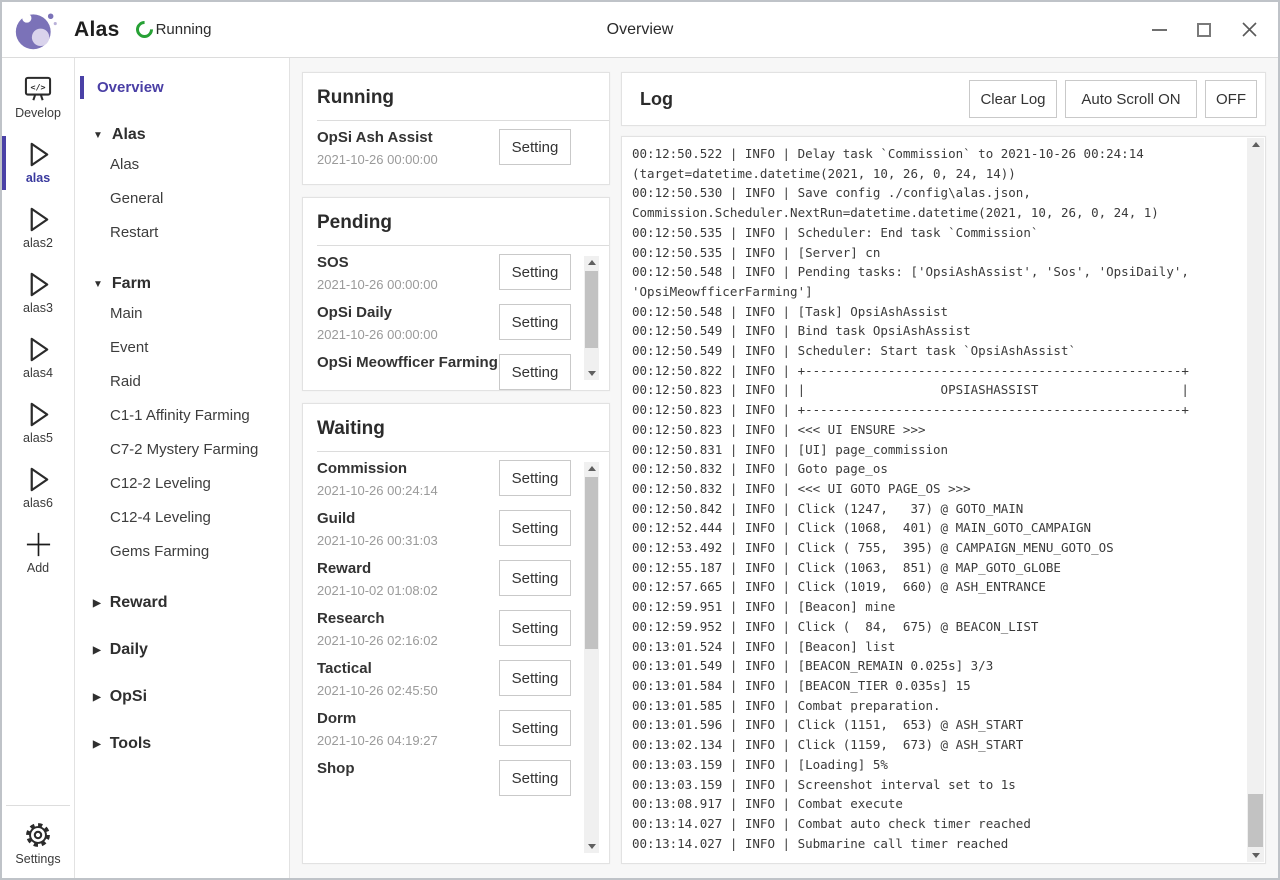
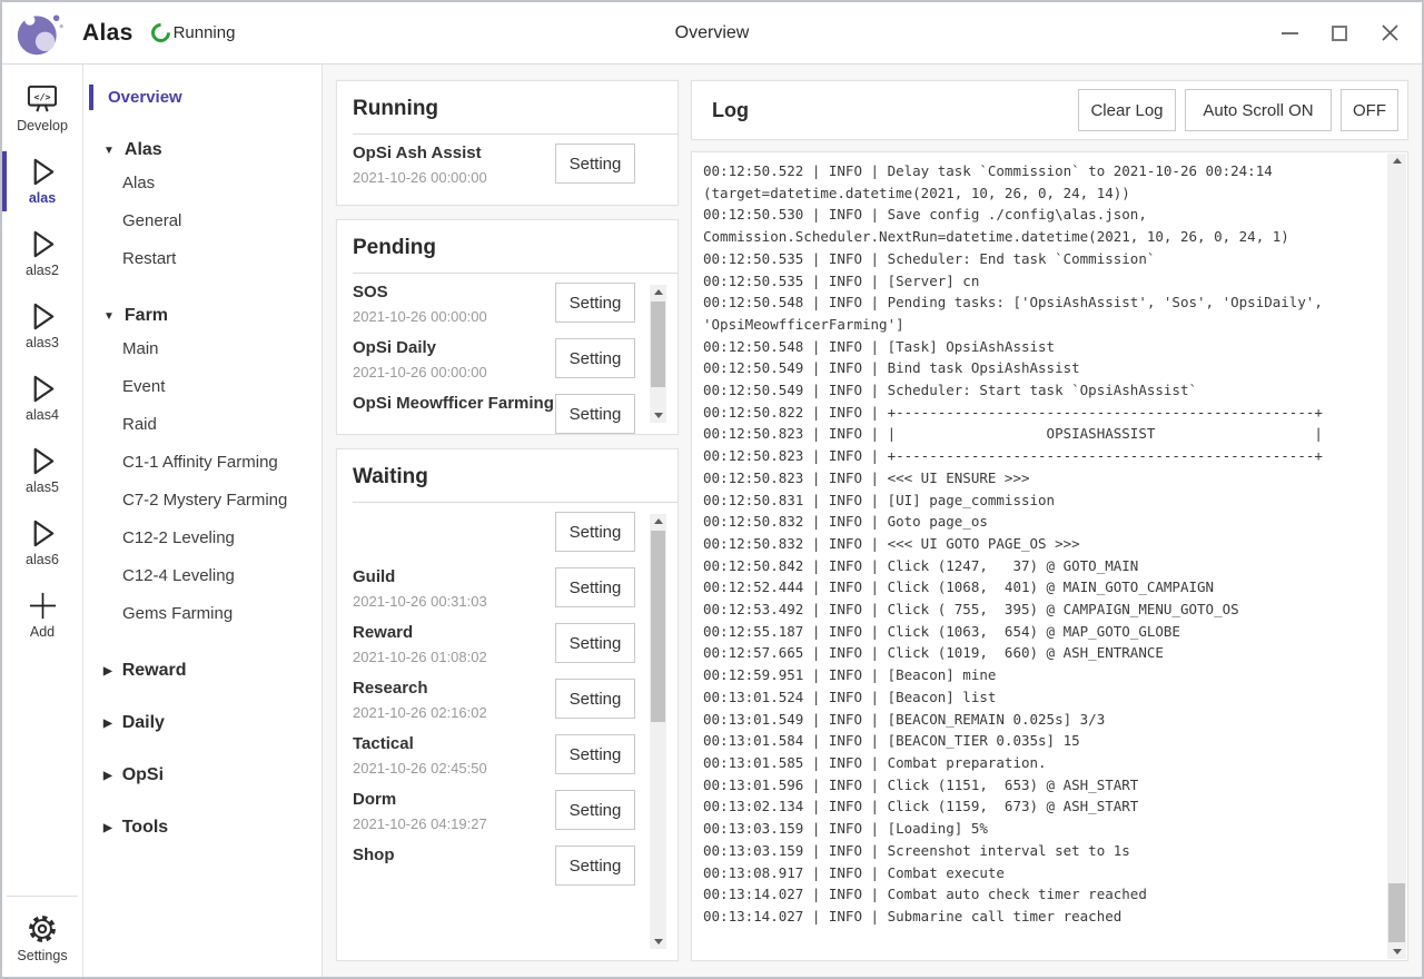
  Alas
  Running
  Overview
  </>
  Develop
  alas
  alas2
  alas3
  alas4
  alas5
  alas6
  Add
  Settings
  Overview
  ▼
  Alas
  Alas
  General
  Restart
  ▼
  Farm
  Main
  Event
  Raid
  C1-1 Affinity Farming
  C7-2 Mystery Farming
  C12-2 Leveling
  C12-4 Leveling
  Gems Farming
  ▶
  Reward
  ▶
  Daily
  ▶
  OpSi
  ▶
  Tools
  Running
  OpSi Ash Assist
  2021-10-26 00:00:00
  Setting
  Pending
  SOS
  2021-10-26 00:00:00
  Setting
  OpSi Daily
  2021-10-26 00:00:00
  Setting
  OpSi Meowfficer Farming
  Setting
  Waiting
- Commission
- 2021-10-26 00:24:14
  Setting
  Guild
  2021-10-26 00:31:03
  Setting
  Reward
- 2021-10-02 01:08:02
+ 2021-10-26 01:08:02
  Setting
  Research
  2021-10-26 02:16:02
  Setting
  Tactical
  2021-10-26 02:45:50
  Setting
  Dorm
  2021-10-26 04:19:27
  Setting
  Shop
  Setting
  Log
  Clear Log
  Auto Scroll ON
  OFF
  00:12:50.522 | INFO | Delay task `Commission` to 2021-10-26 00:24:14
  (target=datetime.datetime(2021, 10, 26, 0, 24, 14))
  00:12:50.530 | INFO | Save config ./config\alas.json,
  Commission.Scheduler.NextRun=datetime.datetime(2021, 10, 26, 0, 24, 1)
  00:12:50.535 | INFO | Scheduler: End task `Commission`
  00:12:50.535 | INFO | [Server] cn
  00:12:50.548 | INFO | Pending tasks: ['OpsiAshAssist', 'Sos', 'OpsiDaily',
  'OpsiMeowfficerFarming']
  00:12:50.548 | INFO | [Task] OpsiAshAssist
  00:12:50.549 | INFO | Bind task OpsiAshAssist
  00:12:50.549 | INFO | Scheduler: Start task `OpsiAshAssist`
  00:12:50.822 | INFO | +--------------------------------------------------+
  00:12:50.823 | INFO | | OPSIASHASSIST |
  00:12:50.823 | INFO | +--------------------------------------------------+
  00:12:50.823 | INFO | <<< UI ENSURE >>>
  00:12:50.831 | INFO | [UI] page_commission
  00:12:50.832 | INFO | Goto page_os
  00:12:50.832 | INFO | <<< UI GOTO PAGE_OS >>>
  00:12:50.842 | INFO | Click (1247, 37) @ GOTO_MAIN
  00:12:52.444 | INFO | Click (1068, 401) @ MAIN_GOTO_CAMPAIGN
  00:12:53.492 | INFO | Click ( 755, 395) @ CAMPAIGN_MENU_GOTO_OS
- 00:12:55.187 | INFO | Click (1063, 851) @ MAP_GOTO_GLOBE
+ 00:12:55.187 | INFO | Click (1063, 654) @ MAP_GOTO_GLOBE
  00:12:57.665 | INFO | Click (1019, 660) @ ASH_ENTRANCE
  00:12:59.951 | INFO | [Beacon] mine
- 00:12:59.952 | INFO | Click ( 84, 675) @ BEACON_LIST
  00:13:01.524 | INFO | [Beacon] list
  00:13:01.549 | INFO | [BEACON_REMAIN 0.025s] 3/3
  00:13:01.584 | INFO | [BEACON_TIER 0.035s] 15
  00:13:01.585 | INFO | Combat preparation.
  00:13:01.596 | INFO | Click (1151, 653) @ ASH_START
  00:13:02.134 | INFO | Click (1159, 673) @ ASH_START
  00:13:03.159 | INFO | [Loading] 5%
  00:13:03.159 | INFO | Screenshot interval set to 1s
  00:13:08.917 | INFO | Combat execute
  00:13:14.027 | INFO | Combat auto check timer reached
  00:13:14.027 | INFO | Submarine call timer reached
